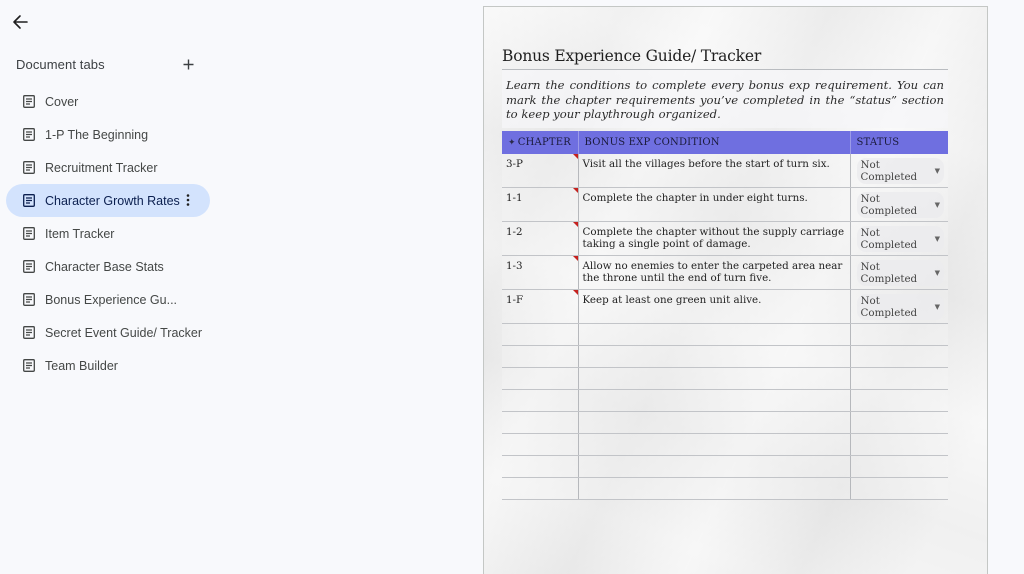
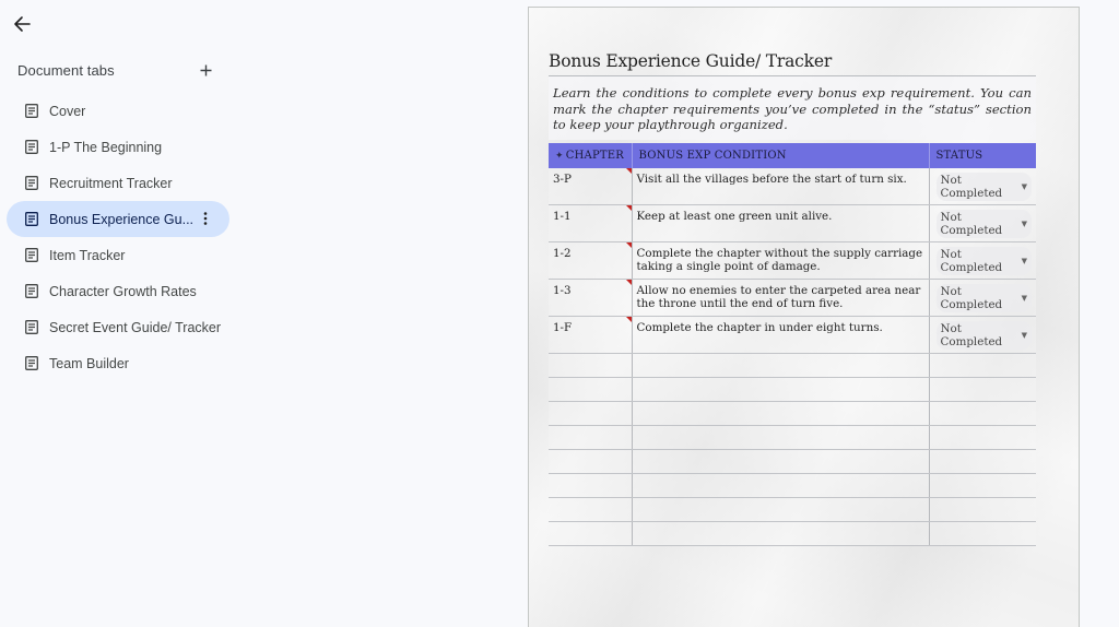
  Document tabs
  Cover
  1-P The Beginning
  Recruitment Tracker
- Character Growth Rates
+ Bonus Experience Gu...
  Item Tracker
- Character Base Stats
- Bonus Experience Gu...
+ Character Growth Rates
  Secret Event Guide/ Tracker
  Team Builder
  Bonus Experience Guide/ Tracker
  Learn the conditions to complete every bonus exp requirement. You can mark the chapter requirements you’ve completed in the “status” section to keep your playthrough organized.
  ✦ CHAPTER	BONUS EXP CONDITION	STATUS
  3-P	Visit all the villages before the start of turn six.	Not Completed▼
- 1-1	Complete the chapter in under eight turns.	Not Completed▼
+ 1-1	Keep at least one green unit alive.	Not Completed▼
  1-2	Complete the chapter without the supply carriage taking a single point of damage.	Not Completed▼
  1-3	Allow no enemies to enter the carpeted area near the throne until the end of turn five.	Not Completed▼
- 1-F	Keep at least one green unit alive.	Not Completed▼
+ 1-F	Complete the chapter in under eight turns.	Not Completed▼
